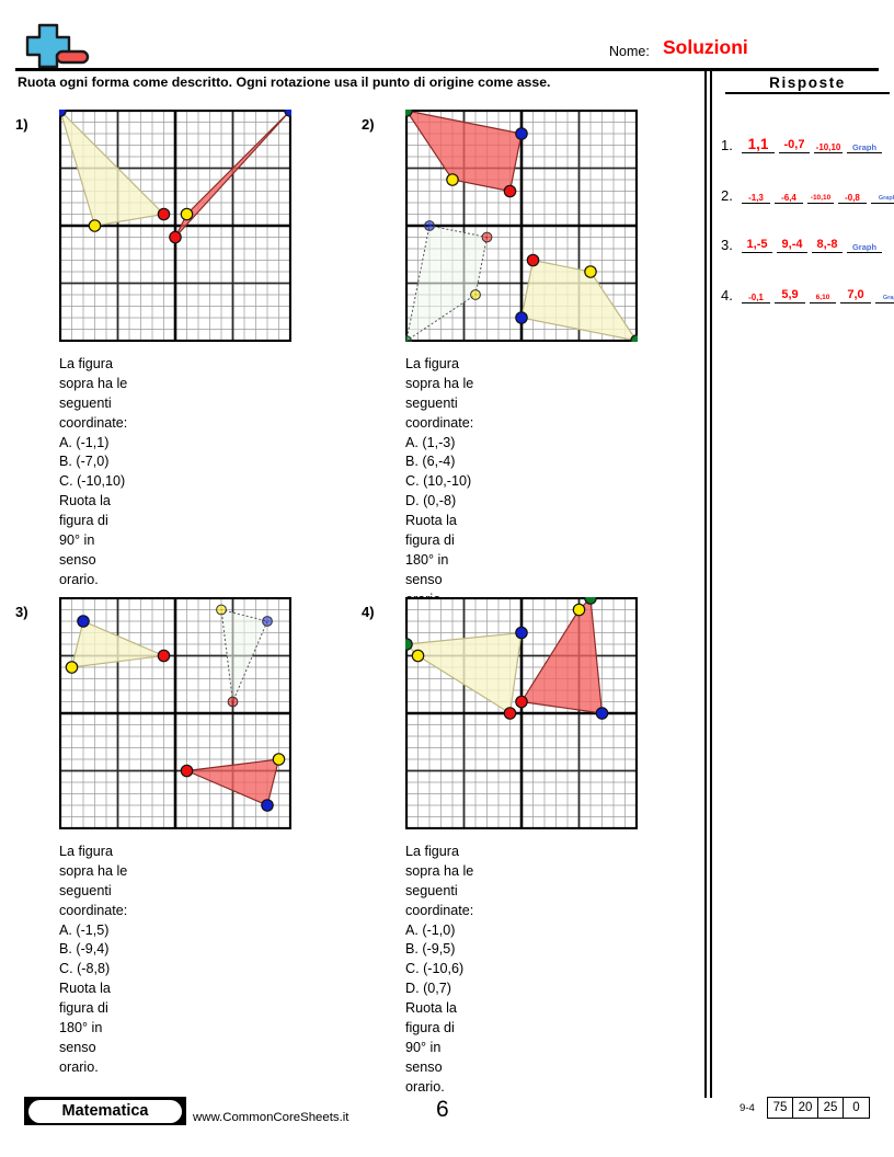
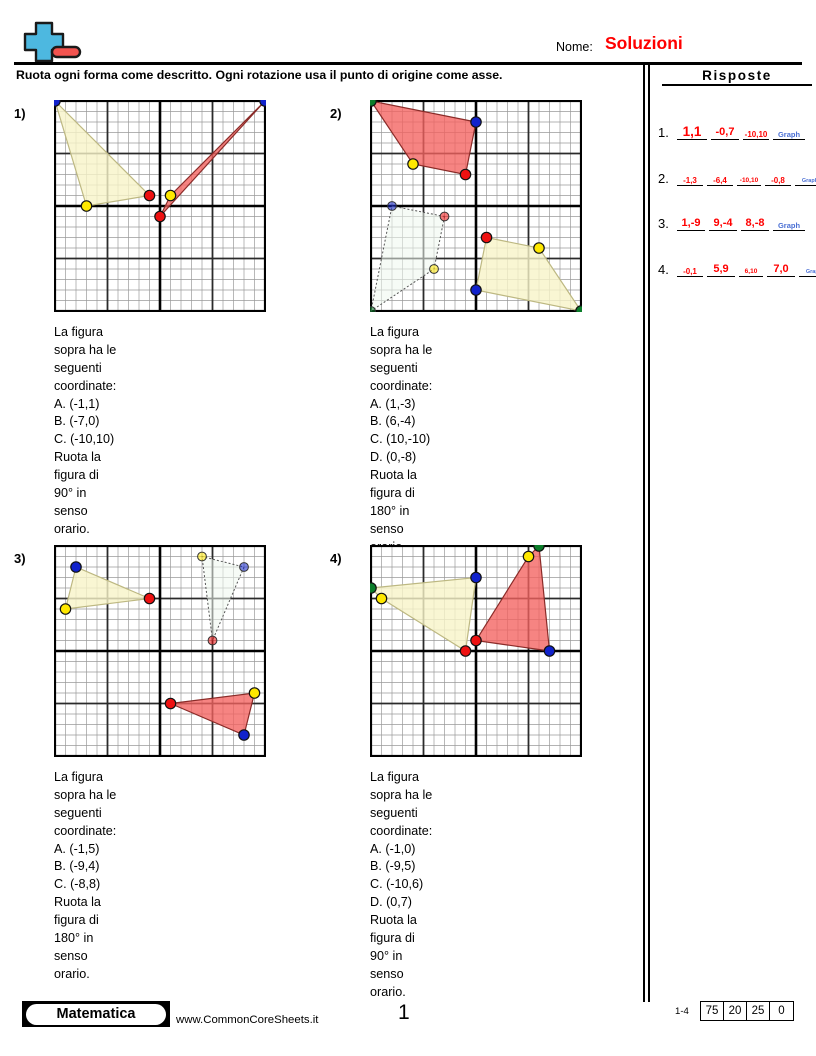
  Nome:
  Soluzioni
  Ruota ogni forma come descritto. Ogni rotazione usa il punto di origine come asse.
  Risposte
  1.
  1,1
  -0,7
  -10,10
  Graph
  2.
  -1,3
  -6,4
  -0,8
  3.
- 1,-5
+ 1,-9
  9,-4
  8,-8
  Graph
  4.
  -0,1
  5,9
  7,0
  1)
  La figura sopra ha le seguenti
  coordinate:
  A. (-1,1)
  B. (-7,0)
  C. (-10,10)
  Ruota la figura di 90° in senso orario.
  2)
  La figura sopra ha le seguenti
  coordinate:
  A. (1,-3)
  B. (6,-4)
  C. (10,-10)
  D. (0,-8)
  Ruota la figura di 180° in senso
  3)
  La figura sopra ha le seguenti
  coordinate:
  A. (-1,5)
  B. (-9,4)
  C. (-8,8)
  Ruota la figura di 180° in senso orario.
  4)
  La figura sopra ha le seguenti
  coordinate:
  A. (-1,0)
  B. (-9,5)
  C. (-10,6)
  D. (0,7)
  Ruota la figura di 90° in senso orario.
  Matematica
  www.CommonCoreSheets.it
- 6
+ 1
- 9-4
+ 1-4
  75
  20
  25
  0
